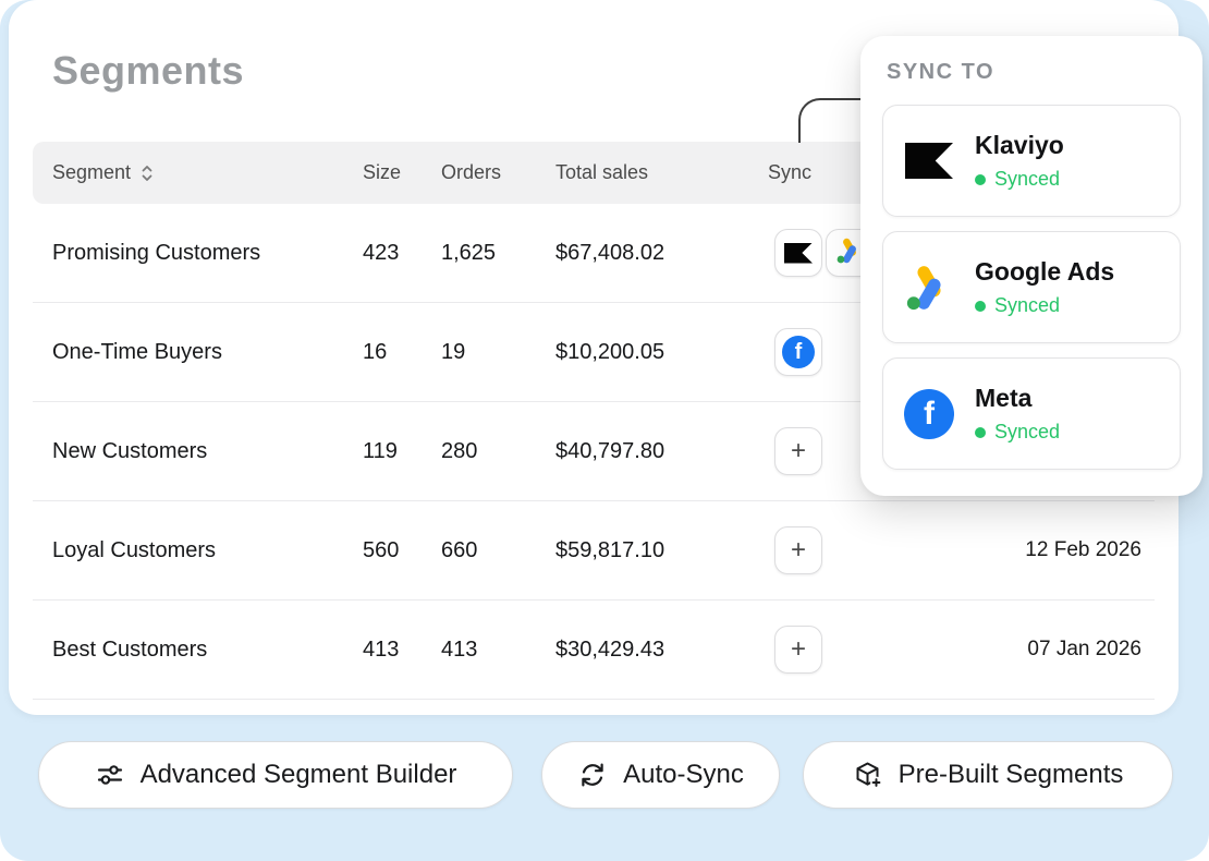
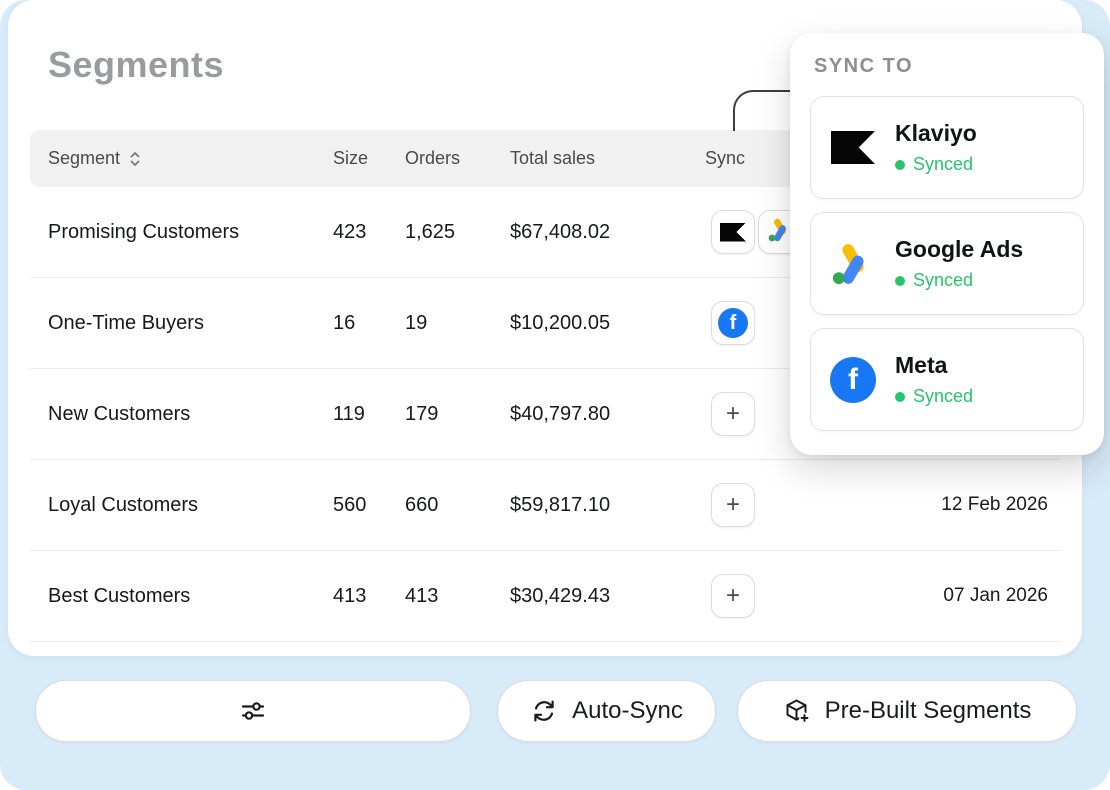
  Segments
  Segment
  Size
  Orders
  Total sales
  Sync
  Promising Customers
  423
  1,625
  $67,408.02
  One-Time Buyers
  16
  19
  $10,200.05
  f
  New Customers
  119
- 280
+ 179
  $40,797.80
  +
  Loyal Customers
  560
  660
  $59,817.10
  +
  12 Feb 2026
  Best Customers
  413
  413
  $30,429.43
  +
  07 Jan 2026
  SYNC TO
  Klaviyo
  Synced
  Google Ads
  Synced
  f
  Meta
  Synced
- Advanced Segment Builder
  Auto-Sync
  Pre-Built Segments
